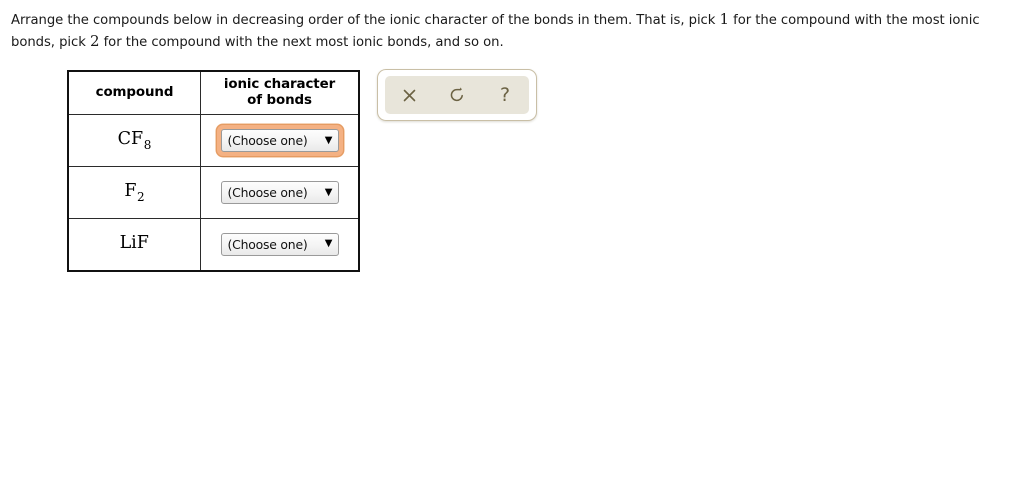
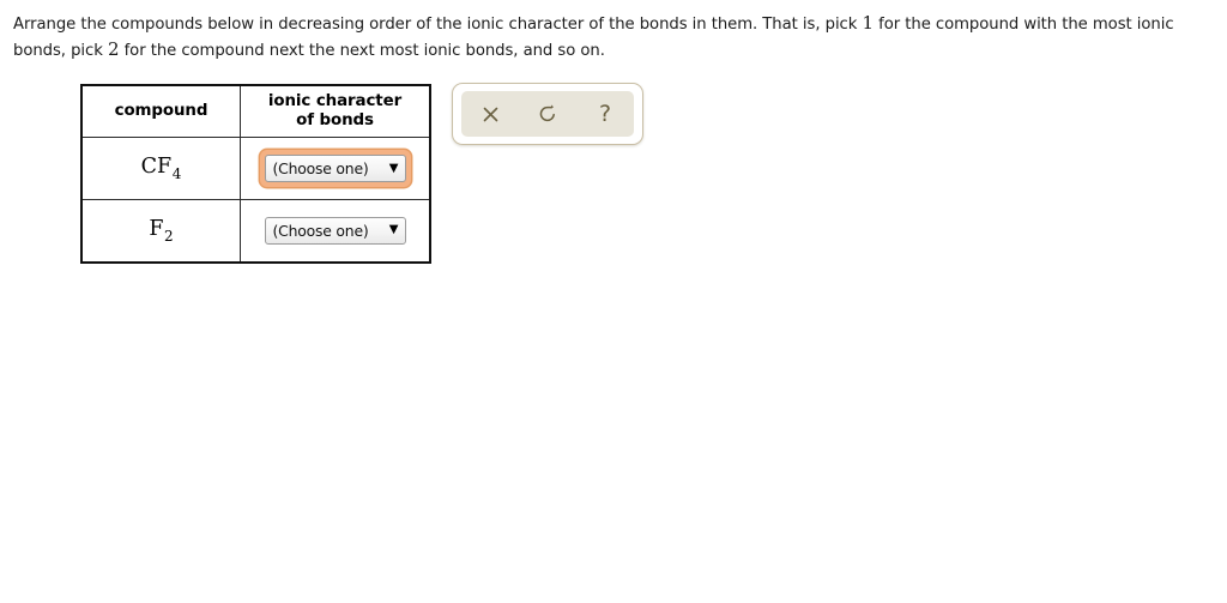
- Arrange the compounds below in decreasing order of the ionic character of the bonds in them. That is, pick 1 for the compound with the most ionic bonds, pick 2 for the compound with the next most ionic bonds, and so on.
+ Arrange the compounds below in decreasing order of the ionic character of the bonds in them. That is, pick 1 for the compound with the most ionic bonds, pick 2 for the compound next the next most ionic bonds, and so on.
  compound	ionic character of bonds
- CF8	(Choose one) ▼
+ CF4	(Choose one) ▼
  F2	(Choose one) ▼
- LiF	(Choose one) ▼
  ?
